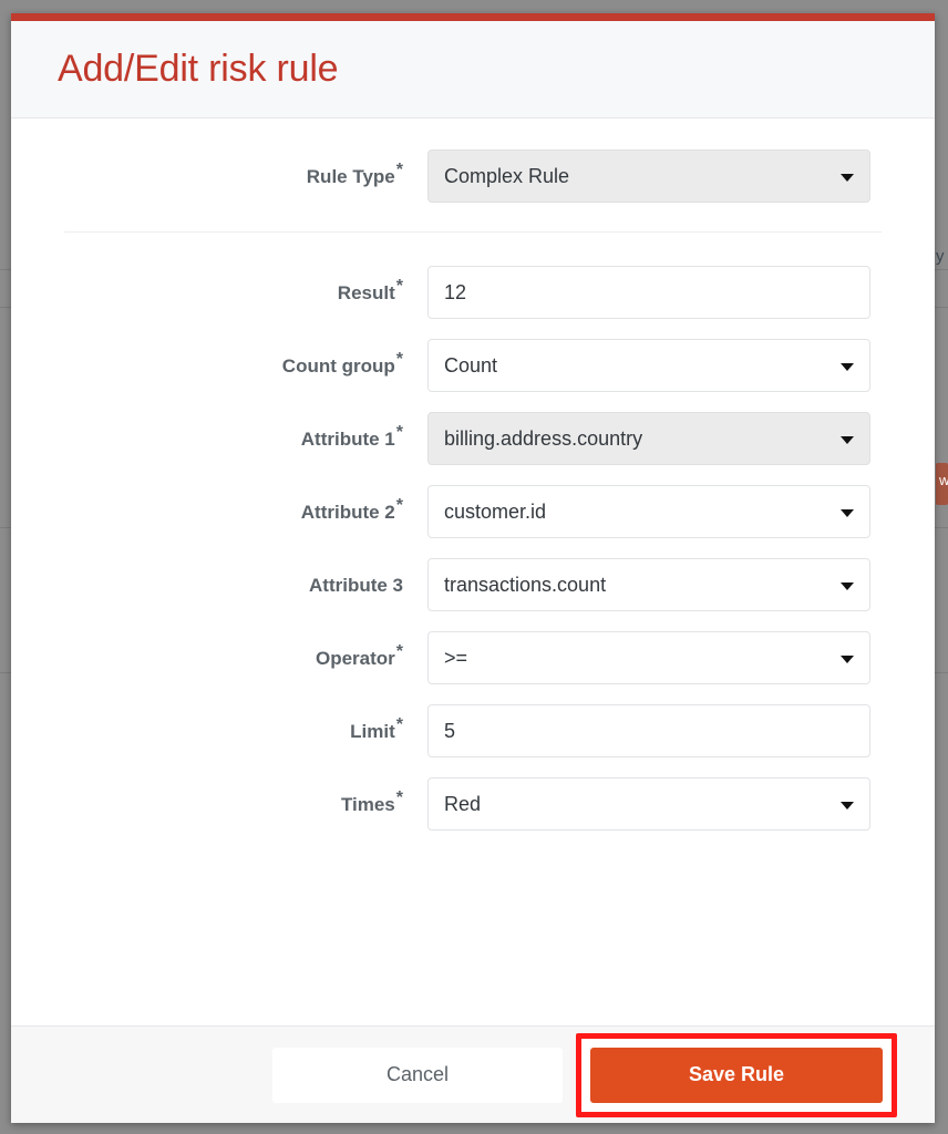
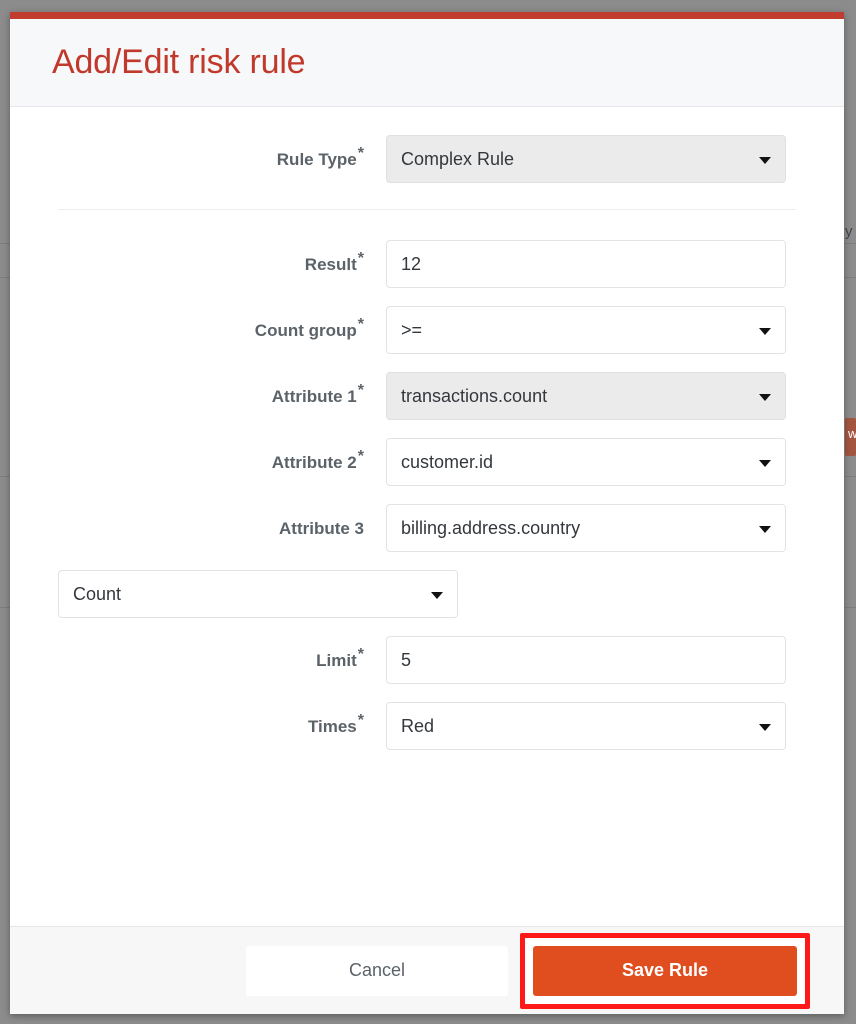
  y
  w
  Add/Edit risk rule
  Rule Type*
  Complex Rule
  Result*
  12
  Count group*
- Count
+ >=
  Attribute 1*
- billing.address.country
+ transactions.count
  Attribute 2*
  customer.id
  Attribute 3
- transactions.count
+ billing.address.country
- Operator*
- >=
+ Count
  Limit*
  5
  Times*
  Red
  Cancel
  Save Rule
